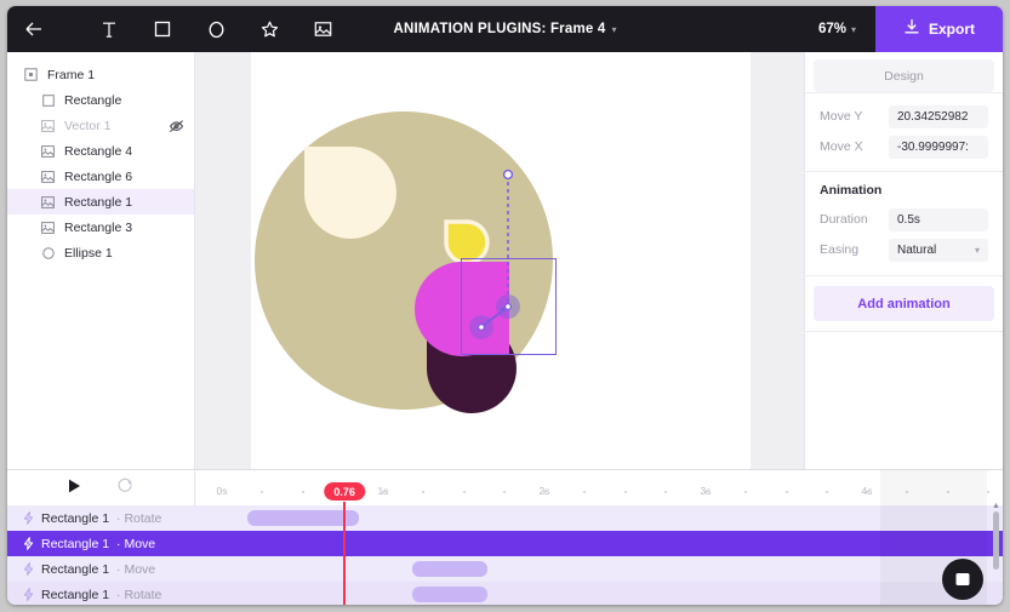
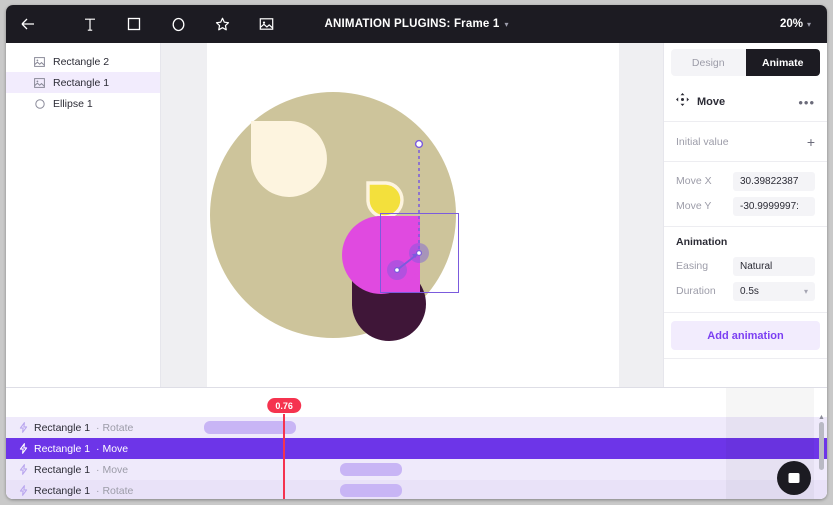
- ANIMATION PLUGINS: Frame 4
+ ANIMATION PLUGINS: Frame 1
  ▾
- 67%
+ 20%
  ▾
- Export
- Frame 1
- Rectangle
- Vector 1
- Rectangle 4
- Rectangle 6
+ Rectangle 2
  Rectangle 1
- Rectangle 3
  Ellipse 1
  Design
+ Animate
+ Move
+ •••
+ Initial value
+ +
- Move Y
+ Move X
- 20.34252982
+ 30.39822387
- Move X
+ Move Y
  -30.9999997:
  Animation
- Duration
+ Easing
- 0.5s
+ Natural
- Easing
+ Duration
- Natural
+ 0.5s
  ▾
  Add animation
- 0s
- 1s
- 2s
- 3s
- 4s
  Rectangle 1
  · Rotate
  Rectangle 1
  · Move
  Rectangle 1
  · Move
  Rectangle 1
  · Rotate
  0.76
